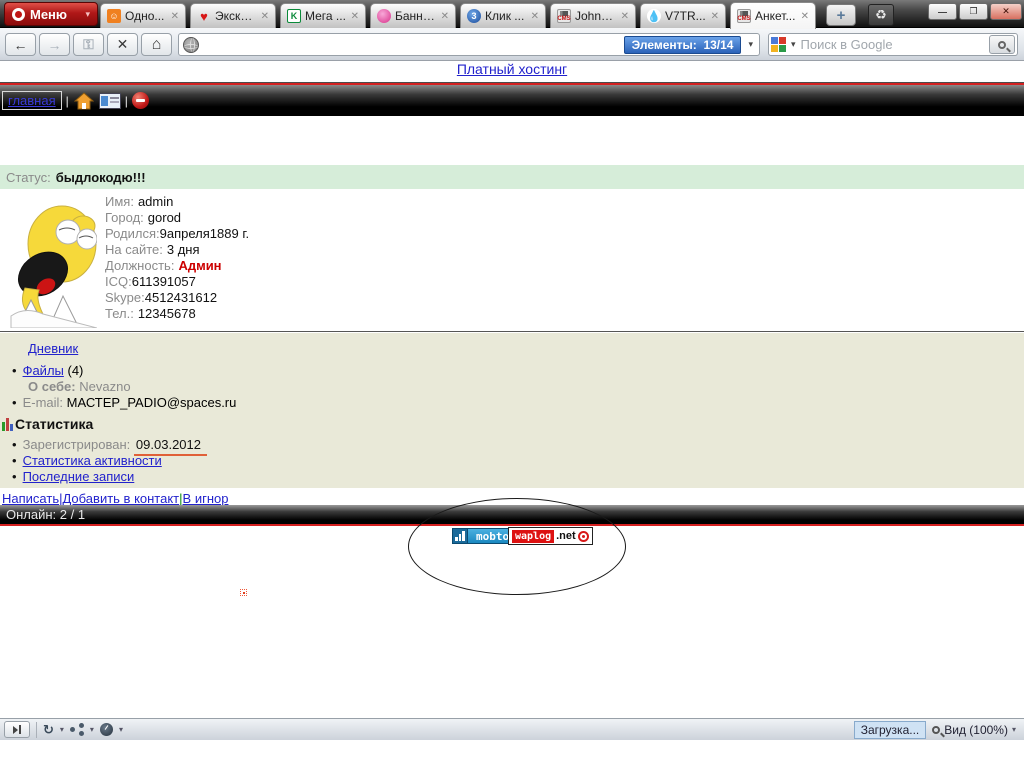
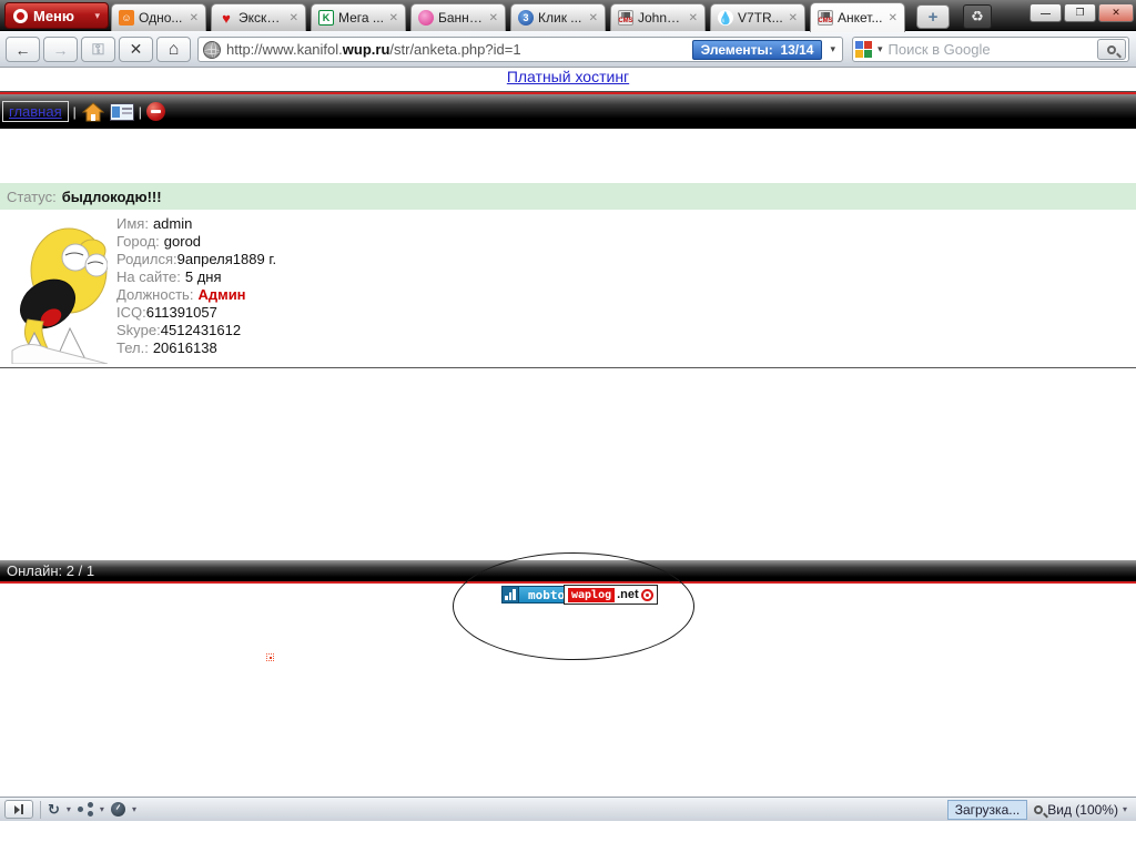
  Меню
  ▾
  ☺
  Одно...
  ✕
  ♥
  Экскл...
  ✕
  K
  Мега ...
  ✕
  Банне..
  ✕
  3
  Клик ...
  ✕
  JohnC..
  ✕
  💧
  V7TR...
  ✕
  Анкет...
  ✕
  +
  ♻
  —
  ❐
  ✕
  ←
  →
  ⚿
  ✕
  ⌂
+ http://www.kanifol.wup.ru/str/anketa.php?id=1
  Элементы: 13/14
  ▾
  ▾
  Поиск в Google
  Платный хостинг
  главная
  |
  |
  Статус:
  быдлокодю!!!
  Имя: admin
  Город: gorod
  Родился:9апреля1889 г.
- На сайте: 3 дня
+ На сайте: 5 дня
  Должность: Админ
  ICQ:611391057
  Skype:4512431612
- Тел.: 12345678
+ Тел.: 20616138
- Дневник
- • Файлы (4)
- О себе: Nevazno
- • E-mail: МАСТЕР_PADIO@spaces.ru
- Статистика
- • Зарегистрирован: 09.03.2012
- • Статистика активности
- • Последние записи
- Написать|Добавить в контакт|В игнор
  Онлайн: 2 / 1
  mobto
  waplog
  .net
  ↻
  ▾
  ▾
  ▾
  Загрузка...
  Вид (100%)
  ▾
